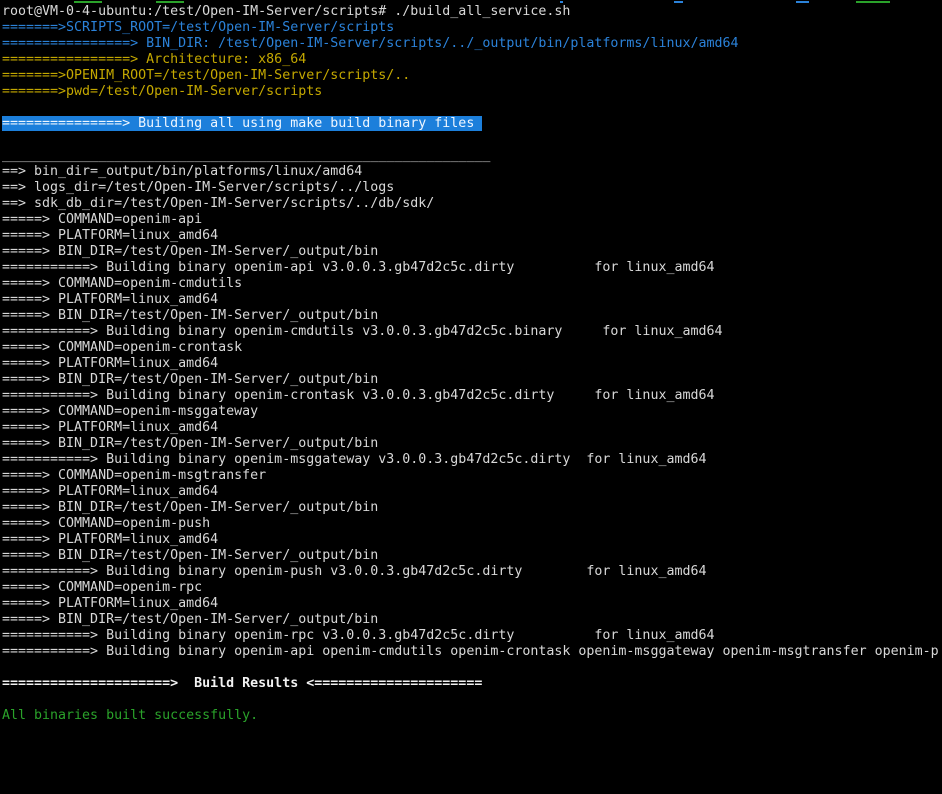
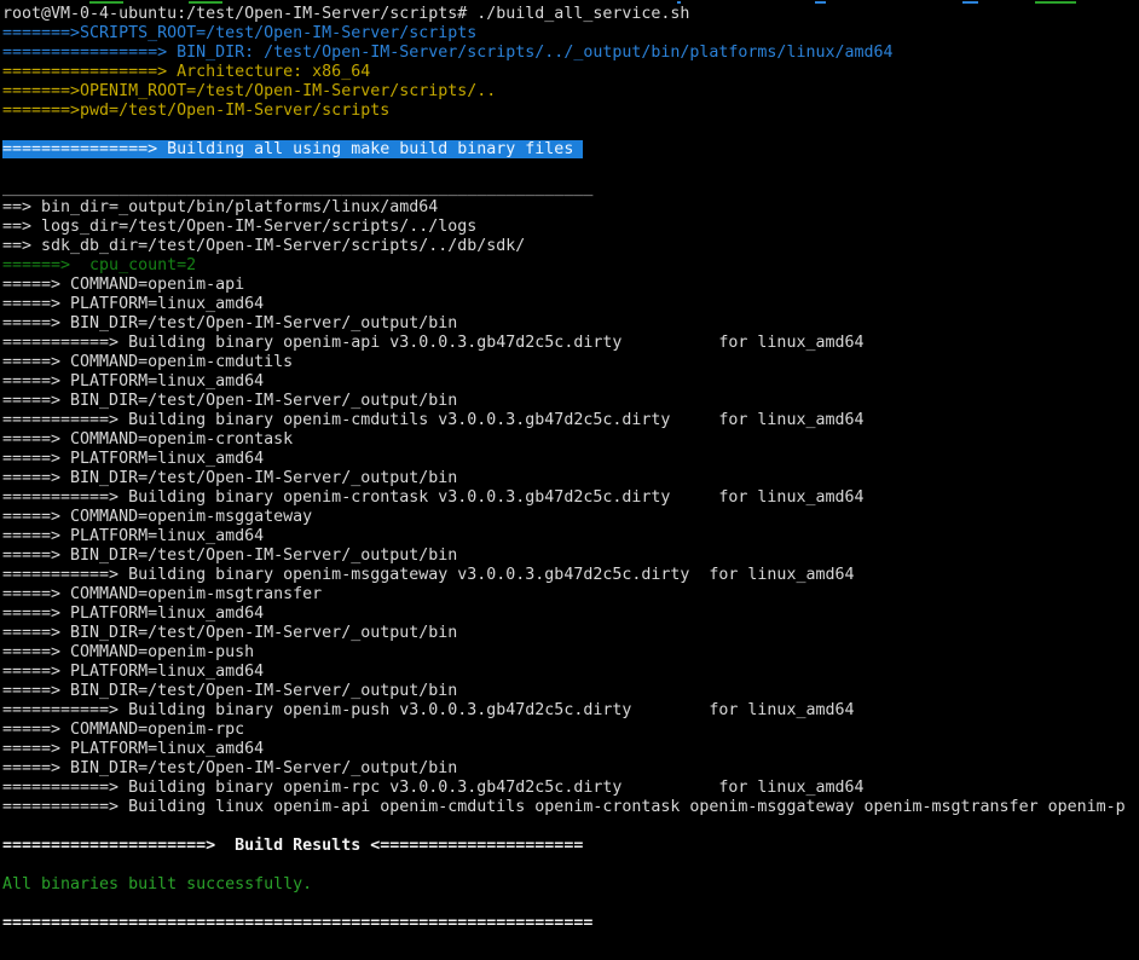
  root@VM-0-4-ubuntu:/test/Open-IM-Server/scripts# ./build_all_service.sh
  =======>SCRIPTS_ROOT=/test/Open-IM-Server/scripts
  ================> BIN_DIR: /test/Open-IM-Server/scripts/../_output/bin/platforms/linux/amd64
  ================> Architecture: x86_64
  =======>OPENIM_ROOT=/test/Open-IM-Server/scripts/..
  =======>pwd=/test/Open-IM-Server/scripts
  ===============> Building all using make build binary files
  _____________________________________________________________
  ==> bin_dir=_output/bin/platforms/linux/amd64
  ==> logs_dir=/test/Open-IM-Server/scripts/../logs
  ==> sdk_db_dir=/test/Open-IM-Server/scripts/../db/sdk/
+ ======> cpu_count=2
  =====> COMMAND=openim-api
  =====> PLATFORM=linux_amd64
  =====> BIN_DIR=/test/Open-IM-Server/_output/bin
  ===========> Building binary openim-api v3.0.0.3.gb47d2c5c.dirty for linux_amd64
  =====> COMMAND=openim-cmdutils
  =====> PLATFORM=linux_amd64
  =====> BIN_DIR=/test/Open-IM-Server/_output/bin
- ===========> Building binary openim-cmdutils v3.0.0.3.gb47d2c5c.binary for linux_amd64
+ ===========> Building binary openim-cmdutils v3.0.0.3.gb47d2c5c.dirty for linux_amd64
  =====> COMMAND=openim-crontask
  =====> PLATFORM=linux_amd64
  =====> BIN_DIR=/test/Open-IM-Server/_output/bin
  ===========> Building binary openim-crontask v3.0.0.3.gb47d2c5c.dirty for linux_amd64
  =====> COMMAND=openim-msggateway
  =====> PLATFORM=linux_amd64
  =====> BIN_DIR=/test/Open-IM-Server/_output/bin
  ===========> Building binary openim-msggateway v3.0.0.3.gb47d2c5c.dirty for linux_amd64
  =====> COMMAND=openim-msgtransfer
  =====> PLATFORM=linux_amd64
  =====> BIN_DIR=/test/Open-IM-Server/_output/bin
  =====> COMMAND=openim-push
  =====> PLATFORM=linux_amd64
  =====> BIN_DIR=/test/Open-IM-Server/_output/bin
  ===========> Building binary openim-push v3.0.0.3.gb47d2c5c.dirty for linux_amd64
  =====> COMMAND=openim-rpc
  =====> PLATFORM=linux_amd64
  =====> BIN_DIR=/test/Open-IM-Server/_output/bin
  ===========> Building binary openim-rpc v3.0.0.3.gb47d2c5c.dirty for linux_amd64
- ===========> Building binary openim-api openim-cmdutils openim-crontask openim-msggateway openim-msgtransfer openim-p
+ ===========> Building linux openim-api openim-cmdutils openim-crontask openim-msggateway openim-msgtransfer openim-p
  =====================> Build Results <=====================
  All binaries built successfully.
+ =============================================================
